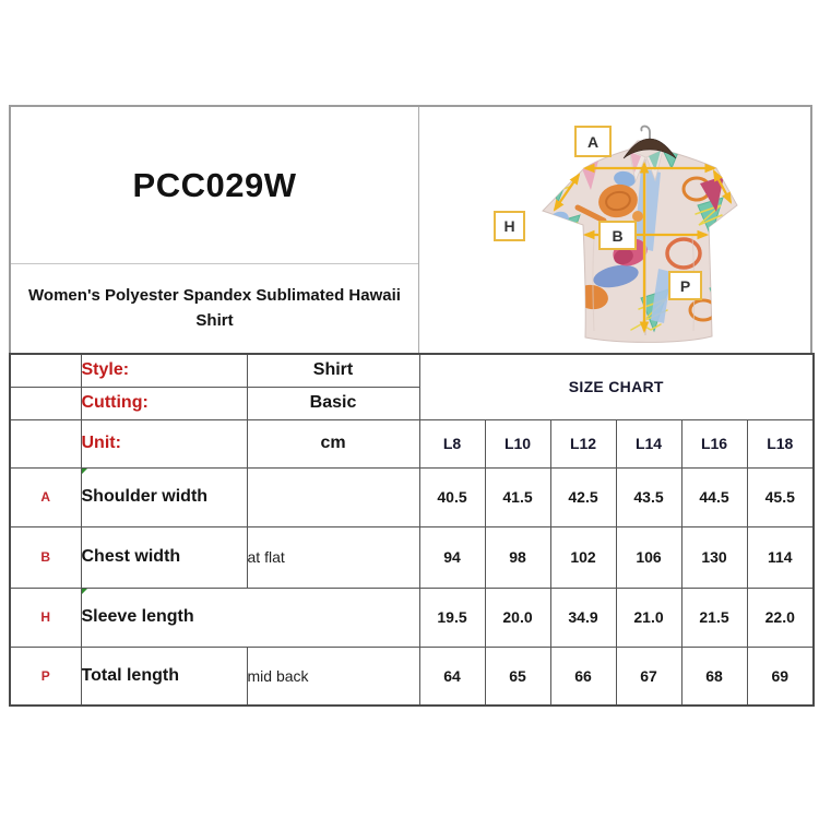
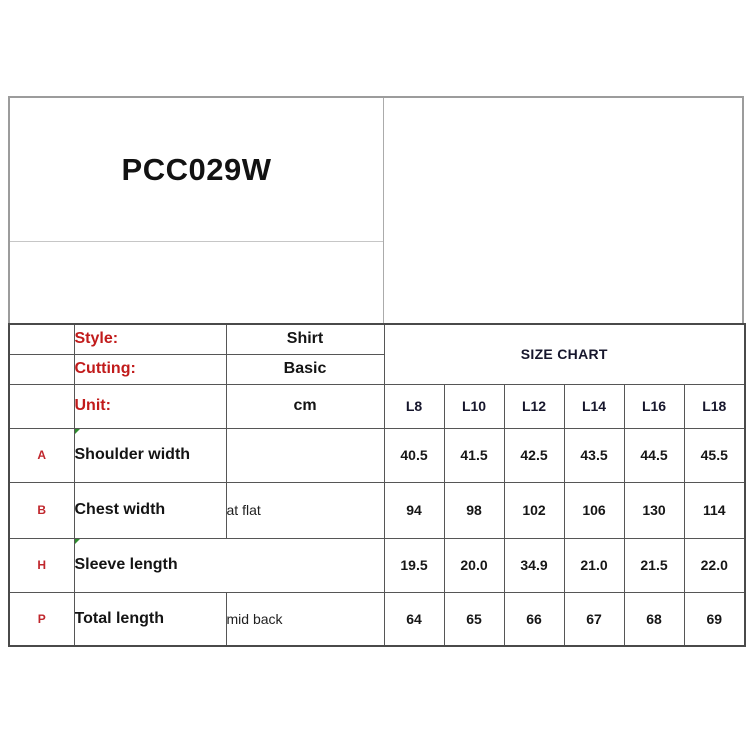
  PCC029W
- Women's Polyester Spandex Sublimated Hawaii Shirt
- A
- H
- B
- P
  	Style:	Shirt	SIZE CHART
  	Cutting:	Basic
  	Unit:	cm	L8	L10	L12	L14	L16	L18
  A	Shoulder width		40.5	41.5	42.5	43.5	44.5	45.5
  B	Chest width	at flat	94	98	102	106	130	114
  H	Sleeve length	19.5	20.0	34.9	21.0	21.5	22.0
  P	Total length	mid back	64	65	66	67	68	69
